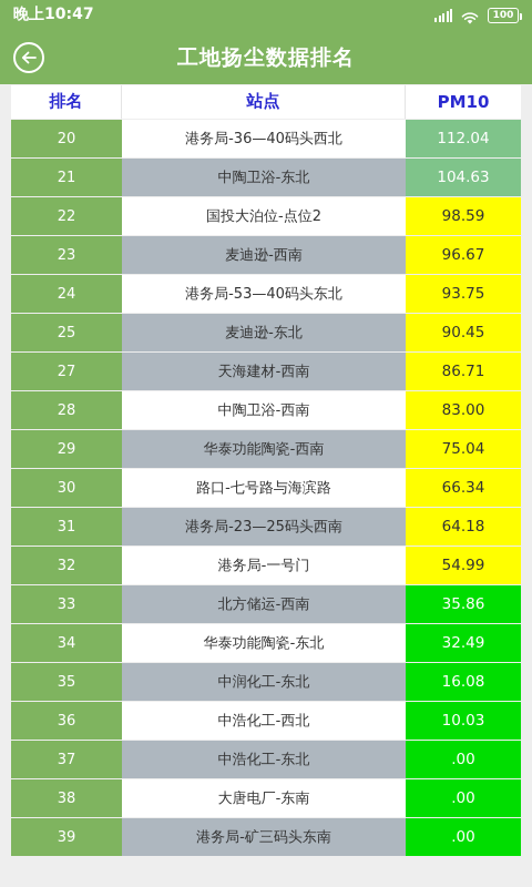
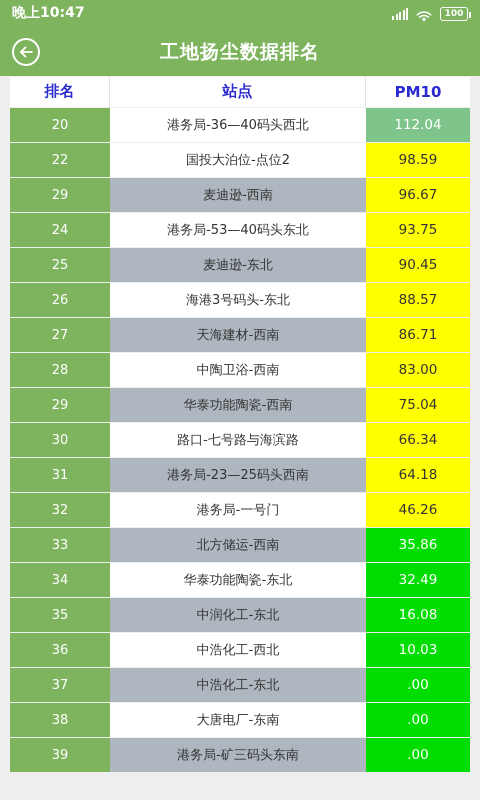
  晚上10:47
  100
  工地扬尘数据排名
  排名	站点	PM10
  20	港务局-36—40码头西北	112.04
- 21	中陶卫浴-东北	104.63
  22	国投大泊位-点位2	98.59
- 23	麦迪逊-西南	96.67
+ 29	麦迪逊-西南	96.67
  24	港务局-53—40码头东北	93.75
  25	麦迪逊-东北	90.45
+ 26	海港3号码头-东北	88.57
  27	天海建材-西南	86.71
  28	中陶卫浴-西南	83.00
  29	华泰功能陶瓷-西南	75.04
  30	路口-七号路与海滨路	66.34
  31	港务局-23—25码头西南	64.18
- 32	港务局-一号门	54.99
+ 32	港务局-一号门	46.26
  33	北方储运-西南	35.86
  34	华泰功能陶瓷-东北	32.49
  35	中润化工-东北	16.08
  36	中浩化工-西北	10.03
  37	中浩化工-东北	.00
  38	大唐电厂-东南	.00
  39	港务局-矿三码头东南	.00
